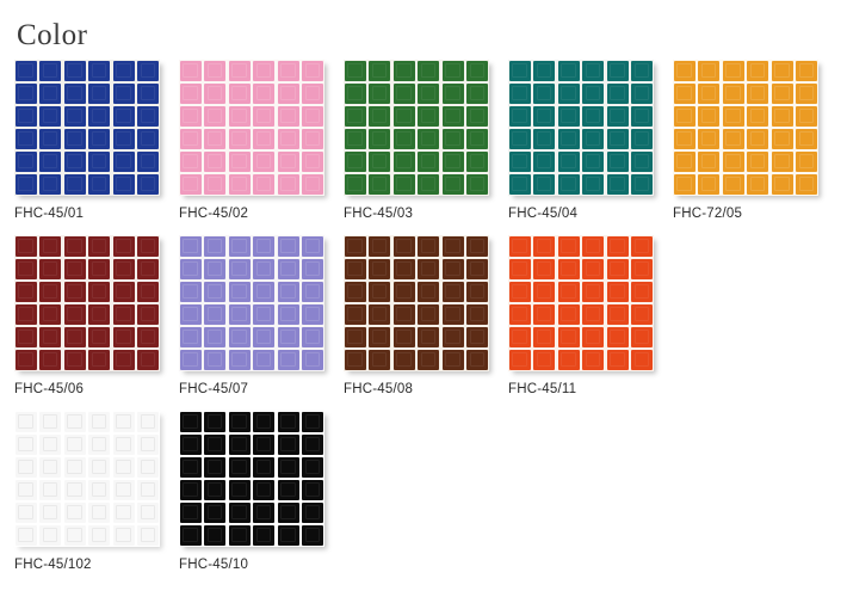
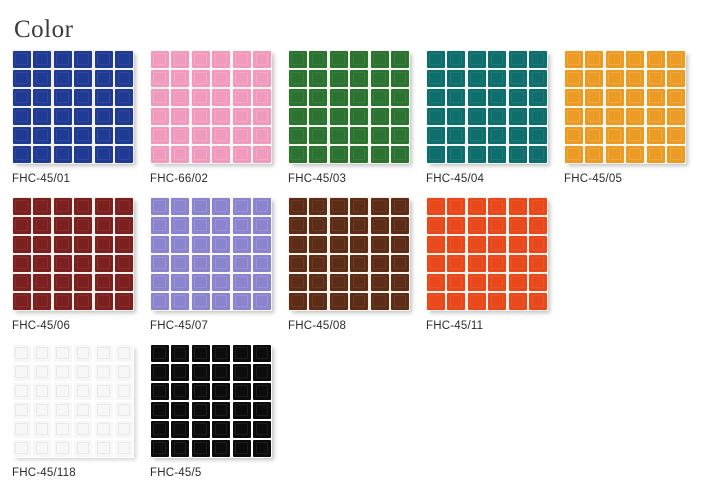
  Color
  FHC-45/01
- FHC-45/02
+ FHC-66/02
  FHC-45/03
  FHC-45/04
- FHC-72/05
+ FHC-45/05
  FHC-45/06
  FHC-45/07
  FHC-45/08
  FHC-45/11
- FHC-45/102
+ FHC-45/118
- FHC-45/10
+ FHC-45/5
